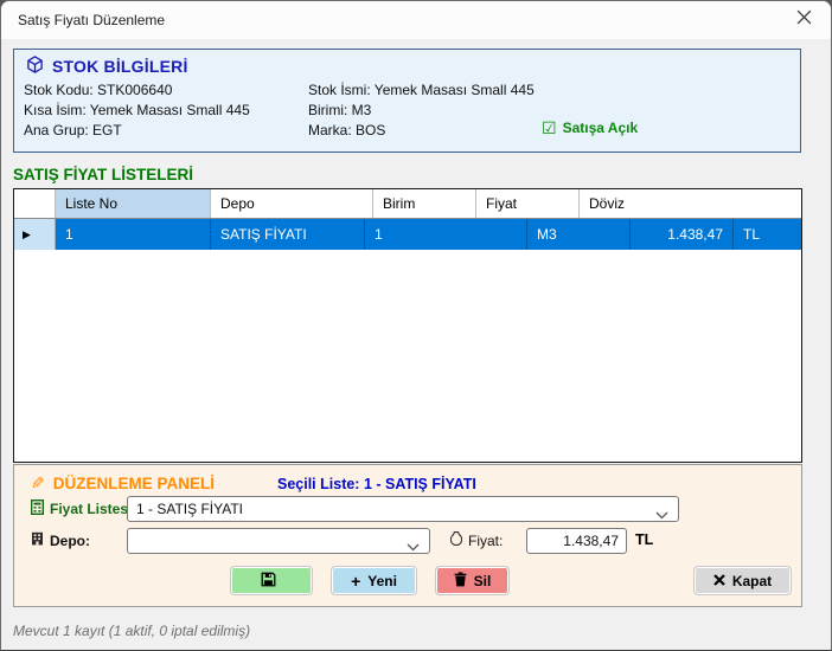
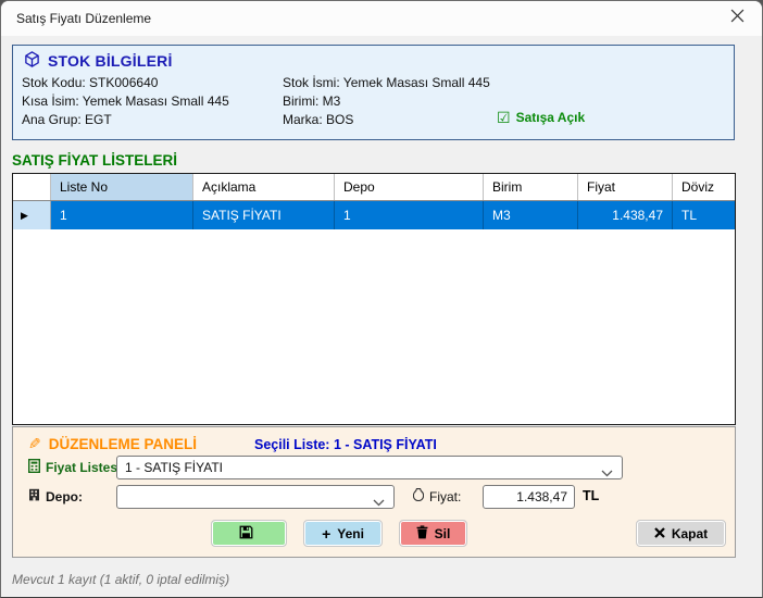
  Satış Fiyatı Düzenleme
  STOK BİLGİLERİ
  Stok Kodu: STK006640
  Stok İsmi: Yemek Masası Small 445
  Kısa İsim: Yemek Masası Small 445
  Birimi: M3
  Ana Grup: EGT
  Marka: BOS
  ☑
  Satışa Açık
  SATIŞ FİYAT LİSTELERİ
  Liste No
+ Açıklama
  Depo
  Birim
  Fiyat
  Döviz
  ▶
  1
  SATIŞ FİYATI
  1
  M3
  1.438,47
  TL
  DÜZENLEME PANELİ
  Seçili Liste: 1 - SATIŞ FİYATI
  Fiyat Listes
  1 - SATIŞ FİYATI
  Depo:
  Fiyat:
  1.438,47
  TL
  +
  Yeni
  Sil
  Kapat
  Mevcut 1 kayıt (1 aktif, 0 iptal edilmiş)
